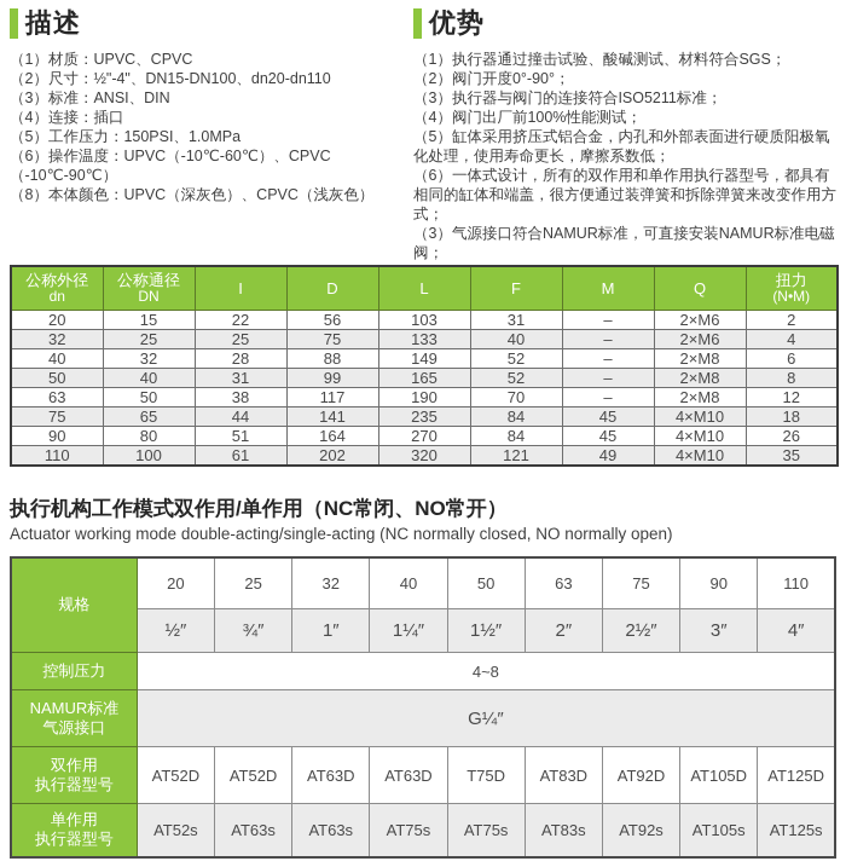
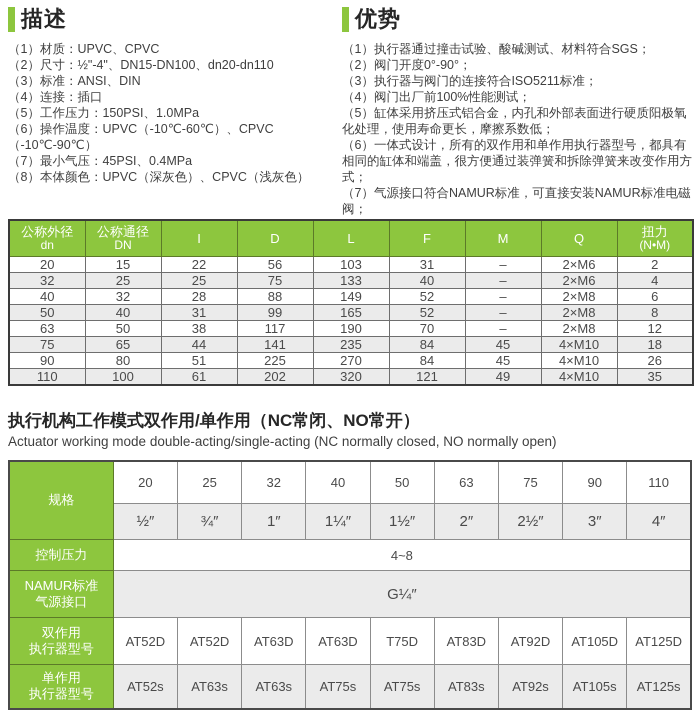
  描述
  （1）材质：UPVC、CPVC
  （2）尺寸：½"-4"、DN15-DN100、dn20-dn110
  （3）标准：ANSI、DIN
  （4）连接：插口
  （5）工作压力：150PSI、1.0MPa
  （6）操作温度：UPVC（-10℃-60℃）、CPVC（-10℃-90℃）
+ （7）最小气压：45PSI、0.4MPa
  （8）本体颜色：UPVC（深灰色）、CPVC（浅灰色）
  优势
  （1）执行器通过撞击试验、酸碱测试、材料符合SGS；
  （2）阀门开度0°-90°；
  （3）执行器与阀门的连接符合ISO5211标准；
  （4）阀门出厂前100%性能测试；
  （5）缸体采用挤压式铝合金，内孔和外部表面进行硬质阳极氧化处理，使用寿命更长，摩擦系数低；
  （6）一体式设计，所有的双作用和单作用执行器型号，都具有相同的缸体和端盖，很方便通过装弹簧和拆除弹簧来改变作用方式；
- （3）气源接口符合NAMUR标准，可直接安装NAMUR标准电磁阀；
+ （7）气源接口符合NAMUR标准，可直接安装NAMUR标准电磁阀；
  公称外径dn	公称通径DN	I	D	L	F	M	Q	扭力(N•M)
  20	15	22	56	103	31	–	2×M6	2
  32	25	25	75	133	40	–	2×M6	4
  40	32	28	88	149	52	–	2×M8	6
  50	40	31	99	165	52	–	2×M8	8
  63	50	38	117	190	70	–	2×M8	12
  75	65	44	141	235	84	45	4×M10	18
- 90	80	51	164	270	84	45	4×M10	26
+ 90	80	51	225	270	84	45	4×M10	26
  110	100	61	202	320	121	49	4×M10	35
  执行机构工作模式双作用/单作用（NC常闭、NO常开）
  Actuator working mode double-acting/single-acting (NC normally closed, NO normally open)
  规格	20	25	32	40	50	63	75	90	110
  ½″	¾″	1″	1¼″	1½″	2″	2½″	3″	4″
  控制压力	4~8
  NAMUR标准 气源接口	G¼″
  双作用 执行器型号	AT52D	AT52D	AT63D	AT63D	T75D	AT83D	AT92D	AT105D	AT125D
  单作用 执行器型号	AT52s	AT63s	AT63s	AT75s	AT75s	AT83s	AT92s	AT105s	AT125s
